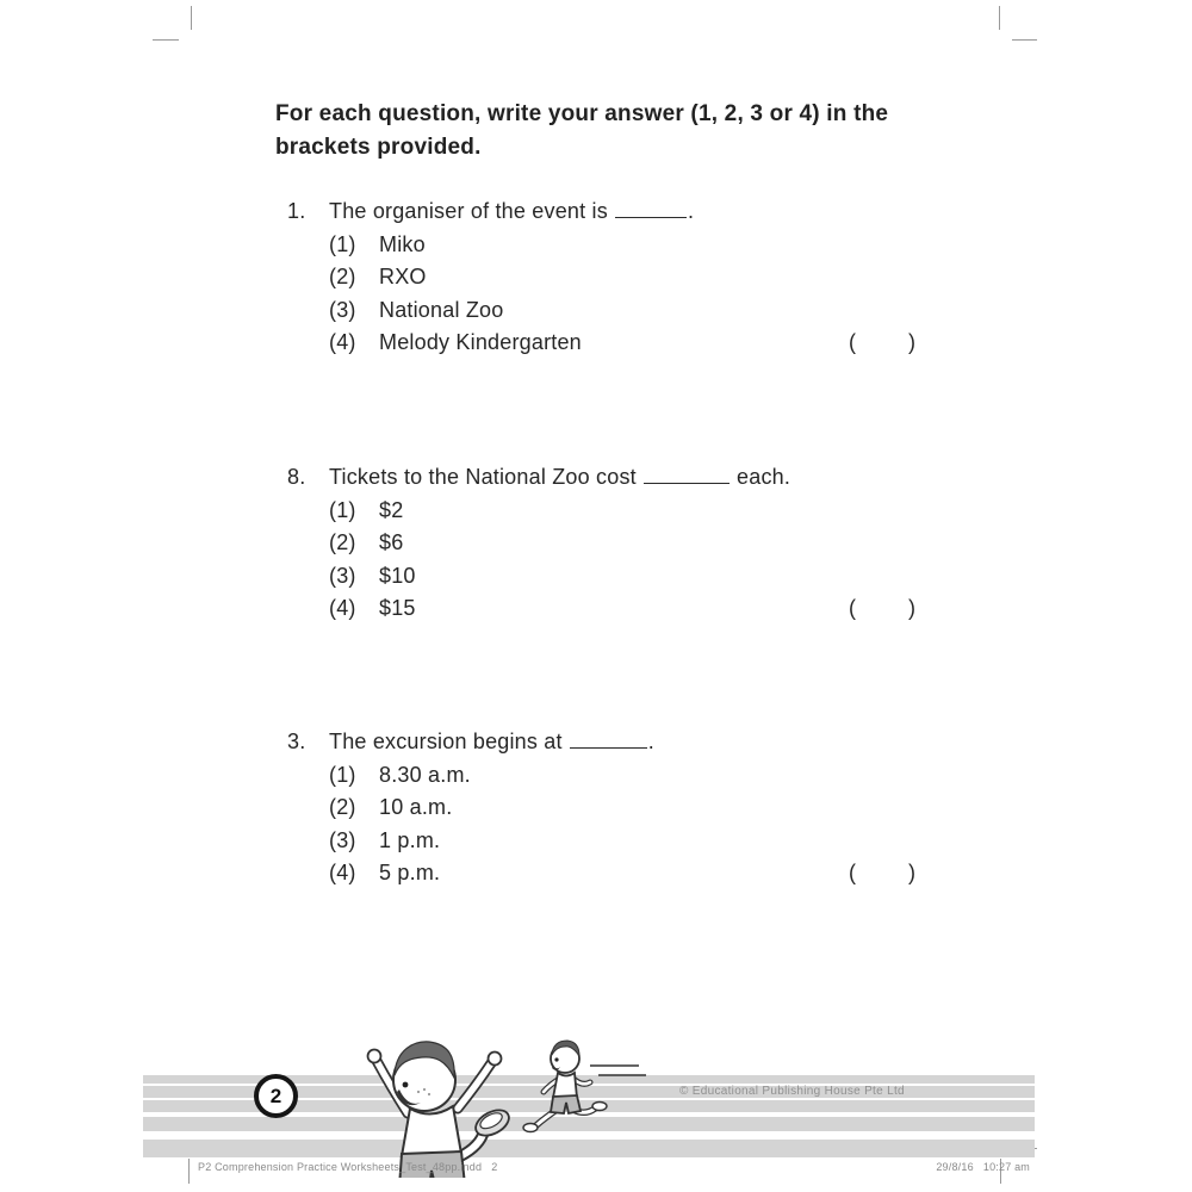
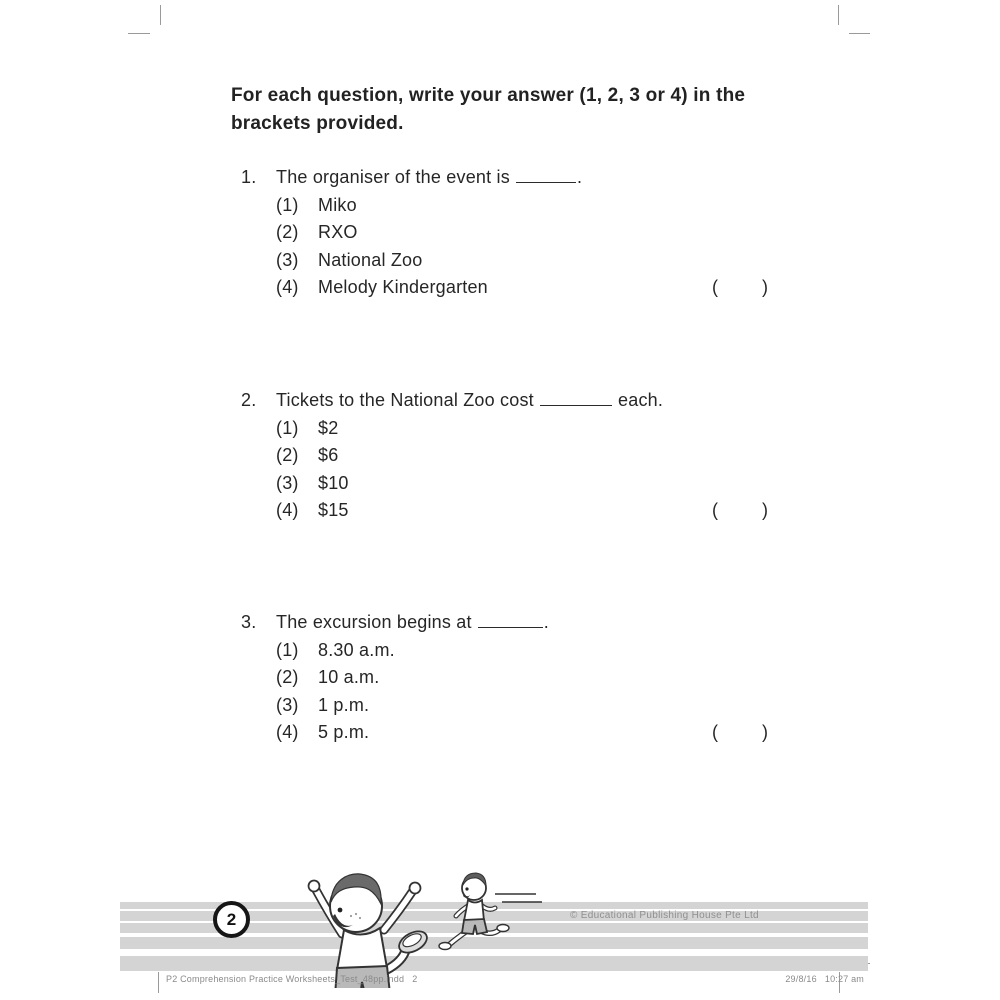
  For each question, write your answer (1, 2, 3 or 4) in the brackets provided.
  1. The organiser of the event is .
  (1) Miko
  (2) RXO
  (3) National Zoo
  (4) Melody Kindergarten
  (
  )
- 8. Tickets to the National Zoo cost each.
+ 2. Tickets to the National Zoo cost each.
  (1) $2
  (2) $6
  (3) $10
  (4) $15
  (
  )
  3. The excursion begins at .
  (1) 8.30 a.m.
  (2) 10 a.m.
  (3) 1 p.m.
  (4) 5 p.m.
  (
  )
  2
  © Educational Publishing House Pte Ltd
  P2 Comprehension Practice Worksheets_Test_48pp.indd 2
  29/8/16 10:27 am
